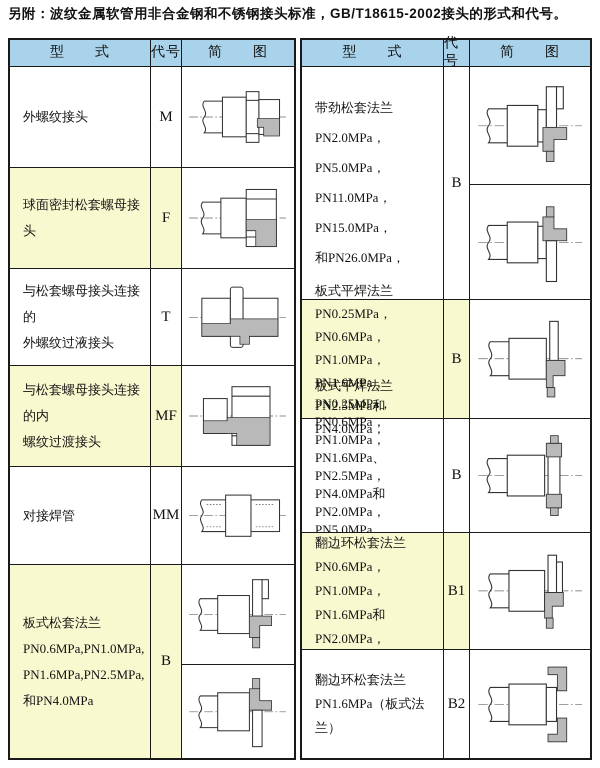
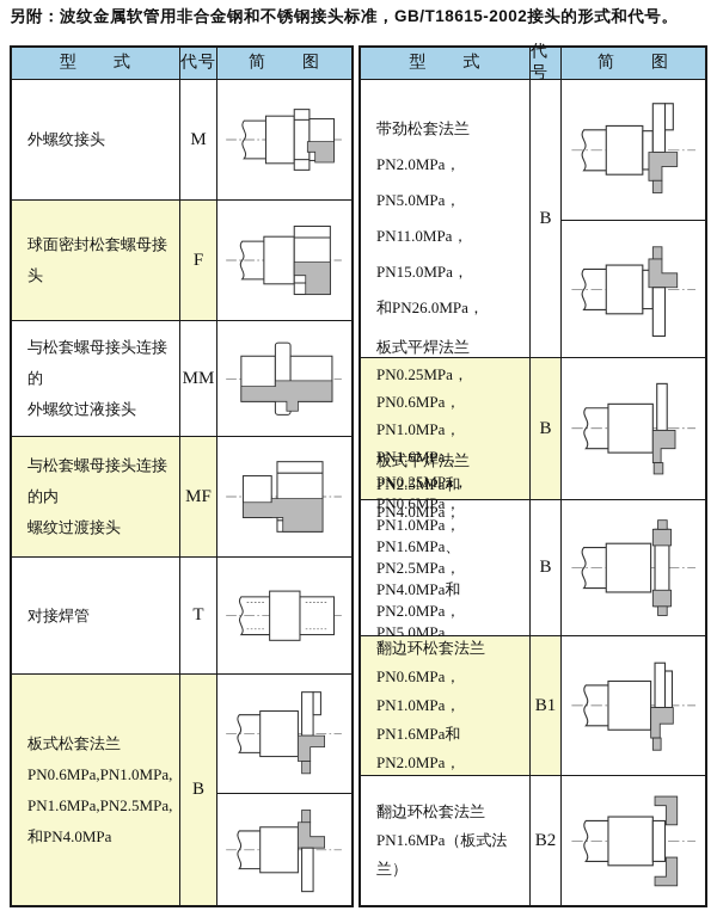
  另附：波纹金属软管用非合金钢和不锈钢接头标准，GB/T18615-2002接头的形式和代号。
  型 式
  代号
  简 图
  外螺纹接头
  M
  球面密封松套螺母接头
  F
  与松套螺母接头连接的
  外螺纹过液接头
- T
+ MM
  与松套螺母接头连接的内
  螺纹过渡接头
  MF
  对接焊管
- MM
+ T
  板式松套法兰
  PN0.6MPa,PN1.0MPa,
  PN1.6MPa,PN2.5MPa,
  和PN4.0MPa
  B
  型 式
  代号
  简 图
  带劲松套法兰
  PN2.0MPa，PN5.0MPa，
  PN11.0MPa，PN15.0MPa，
  和PN26.0MPa，
  B
  板式平焊法兰
  PN0.25MPa，PN0.6MPa，
  PN1.0MPa，PN1.6MPa，
  B
  板式平焊法兰
  PN0.25MPa，PN0.6MPa，
  PN1.0MPa，PN1.6MPa、
  PN2.5MPa，PN4.0MPa和
  PN2.0MPa，PN5.0MPa，
  B
  翻边环松套法兰
  PN0.6MPa，PN1.0MPa，
  PN1.6MPa和PN2.0MPa，
  B1
  翻边环松套法兰
  PN1.6MPa（板式法兰）
  B2
